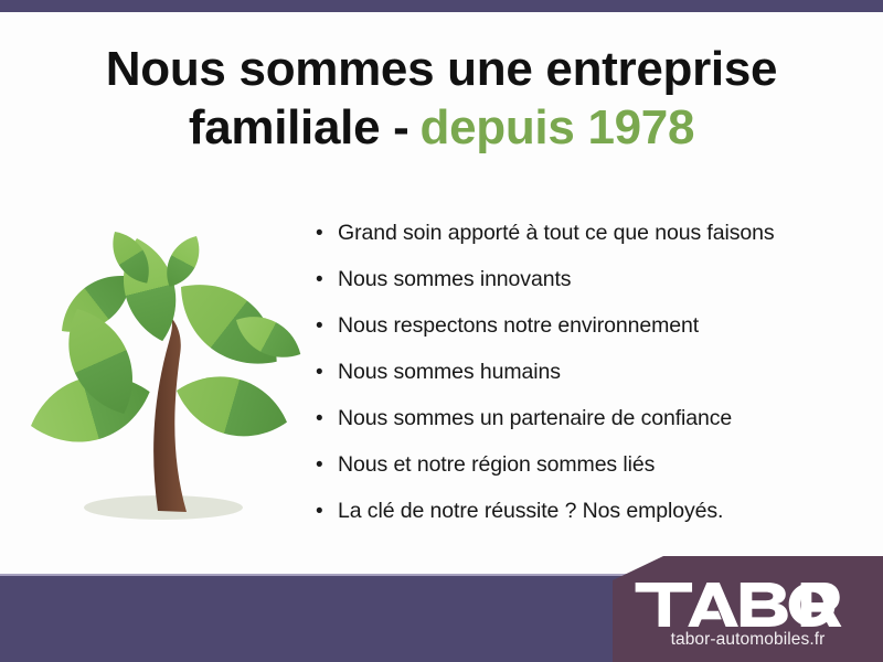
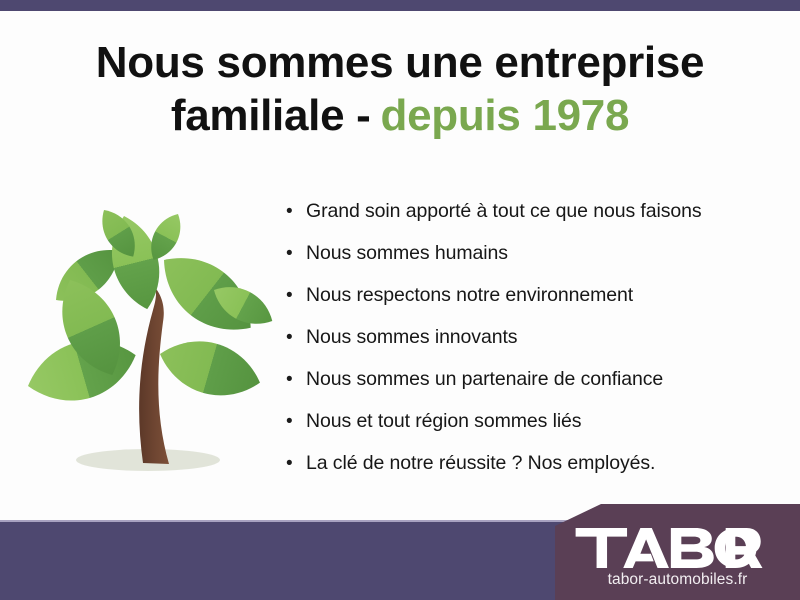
  Nous sommes une entreprise
  familiale - depuis 1978
  •
  Grand soin apporté à tout ce que nous faisons
  •
- Nous sommes innovants
+ Nous sommes humains
  •
  Nous respectons notre environnement
  •
- Nous sommes humains
+ Nous sommes innovants
  •
  Nous sommes un partenaire de confiance
  •
- Nous et notre région sommes liés
+ Nous et tout région sommes liés
  •
  La clé de notre réussite ? Nos employés.
  tabor-automobiles.fr
